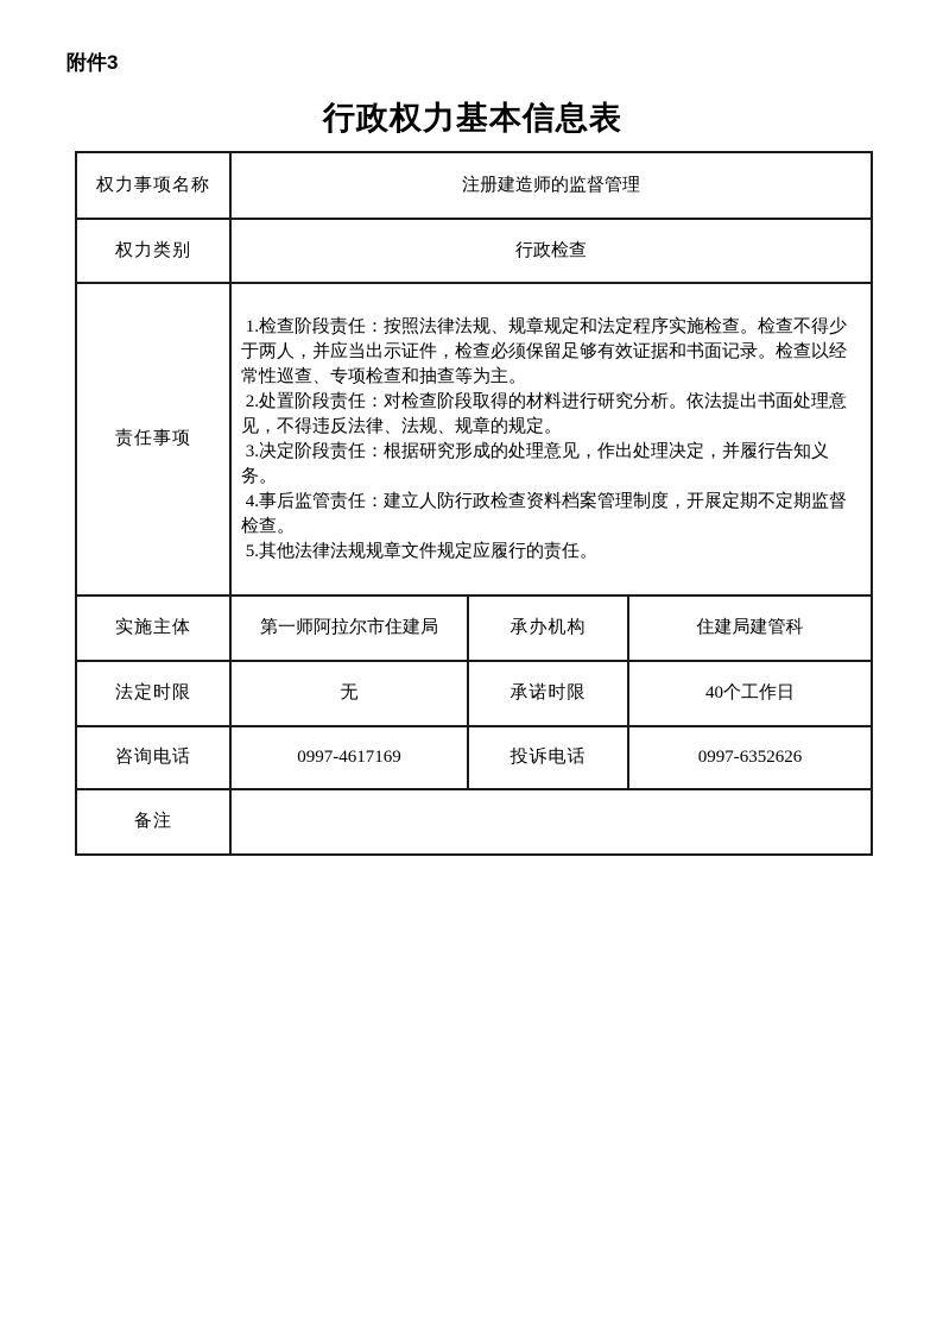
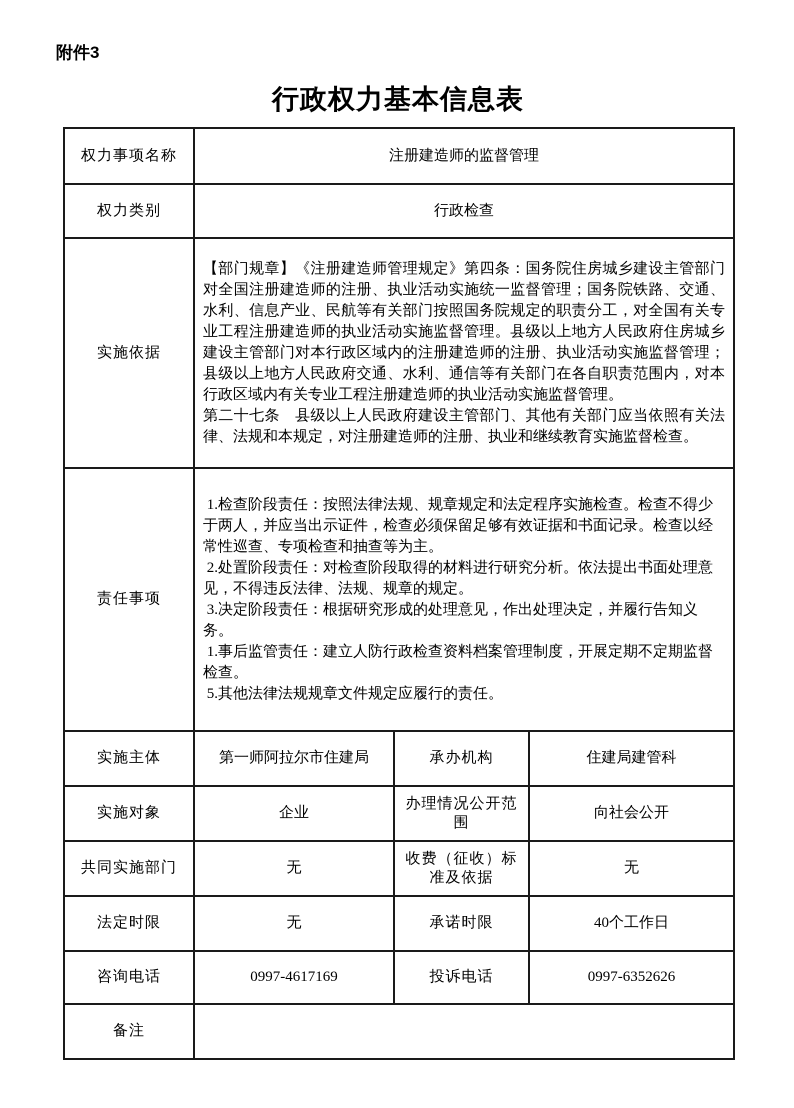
  附件3
  行政权力基本信息表
  权力事项名称	注册建造师的监督管理
  权力类别	行政检查
+ 实施依据	【部门规章】《注册建造师管理规定》第四条：国务院住房城乡建设主管部门对全国注册建造师的注册、执业活动实施统一监督管理；国务院铁路、交通、水利、信息产业、民航等有关部门按照国务院规定的职责分工，对全国有关专业工程注册建造师的执业活动实施监督管理。县级以上地方人民政府住房城乡建设主管部门对本行政区域内的注册建造师的注册、执业活动实施监督管理；县级以上地方人民政府交通、水利、通信等有关部门在各自职责范围内，对本行政区域内有关专业工程注册建造师的执业活动实施监督管理。 第二十七条 县级以上人民政府建设主管部门、其他有关部门应当依照有关法律、法规和本规定，对注册建造师的注册、执业和继续教育实施监督检查。
- 责任事项	1.检查阶段责任：按照法律法规、规章规定和法定程序实施检查。检查不得少于两人，并应当出示证件，检查必须保留足够有效证据和书面记录。检查以经常性巡查、专项检查和抽查等为主。 2.处置阶段责任：对检查阶段取得的材料进行研究分析。依法提出书面处理意见，不得违反法律、法规、规章的规定。 3.决定阶段责任：根据研究形成的处理意见，作出处理决定，并履行告知义务。 4.事后监管责任：建立人防行政检查资料档案管理制度，开展定期不定期监督检查。 5.其他法律法规规章文件规定应履行的责任。
+ 责任事项	1.检查阶段责任：按照法律法规、规章规定和法定程序实施检查。检查不得少于两人，并应当出示证件，检查必须保留足够有效证据和书面记录。检查以经常性巡查、专项检查和抽查等为主。 2.处置阶段责任：对检查阶段取得的材料进行研究分析。依法提出书面处理意见，不得违反法律、法规、规章的规定。 3.决定阶段责任：根据研究形成的处理意见，作出处理决定，并履行告知义务。 1.事后监管责任：建立人防行政检查资料档案管理制度，开展定期不定期监督检查。 5.其他法律法规规章文件规定应履行的责任。
  实施主体	第一师阿拉尔市住建局	承办机构	住建局建管科
+ 实施对象	企业	办理情况公开范围	向社会公开
+ 共同实施部门	无	收费（征收）标准及依据	无
  法定时限	无	承诺时限	40个工作日
  咨询电话	0997-4617169	投诉电话	0997-6352626
  备注
